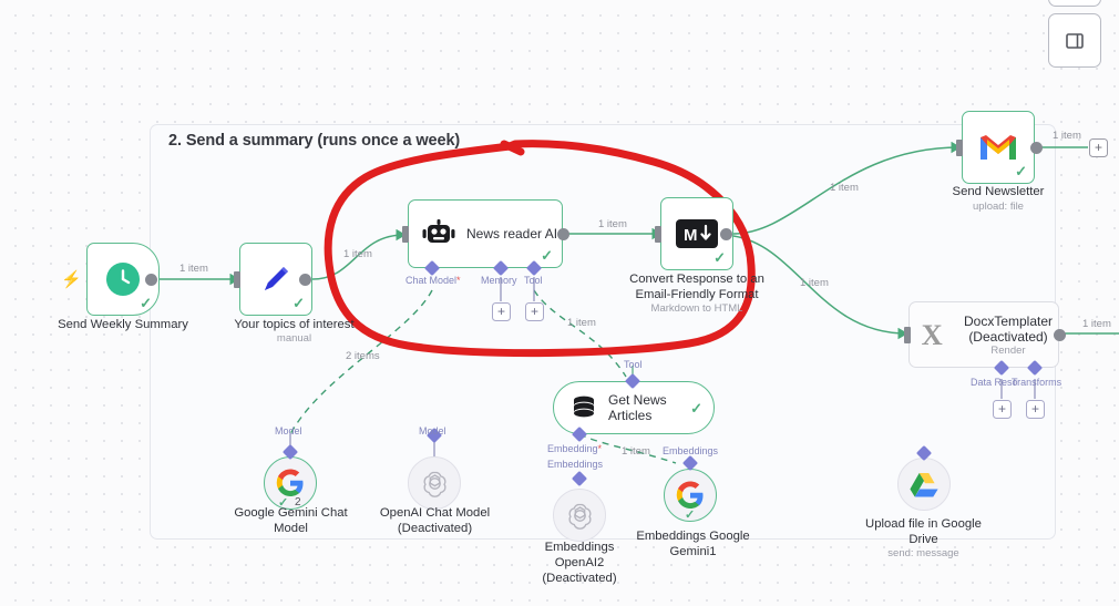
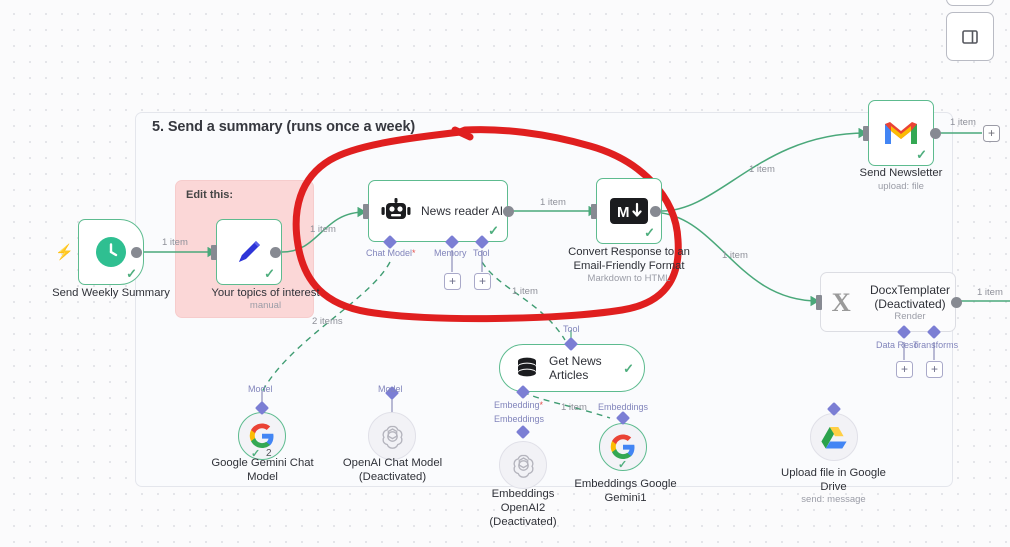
- 2. Send a summary (runs once a week)
+ 5. Send a summary (runs once a week)
+ Edit this:
  ⚡
  ✓
  Send Weekly Summary
  ✓
  Your topics of interest
  manual
  News reader AI
  ✓
  Chat Model*
  Memory
  Tool
  +
  +
  M
  ✓
  Convert Response to an
  Email-Friendly Format
  Markdown to HTML
  ✓
  +
  Send Newsletter
  upload: file
  X
  DocxTemplater
  (Deactivated)
  Render
  Data Reso
  Transforms
  +
  +
  Get News
  Articles
  ✓
  Tool
  Embedding*
  ✓
  2
  Model
  Google Gemini Chat
  Model
  Model
  OpenAI Chat Model
  (Deactivated)
  Embeddings
  Embeddings
  OpenAI2
  (Deactivated)
  ✓
  Embeddings
  Embeddings Google
  Gemini1
  Upload file in Google
  Drive
  send: message
  1 item
  1 item
  1 item
  1 item
  1 item
  1 item
  1 item
  2 items
  1 item
  1 item
